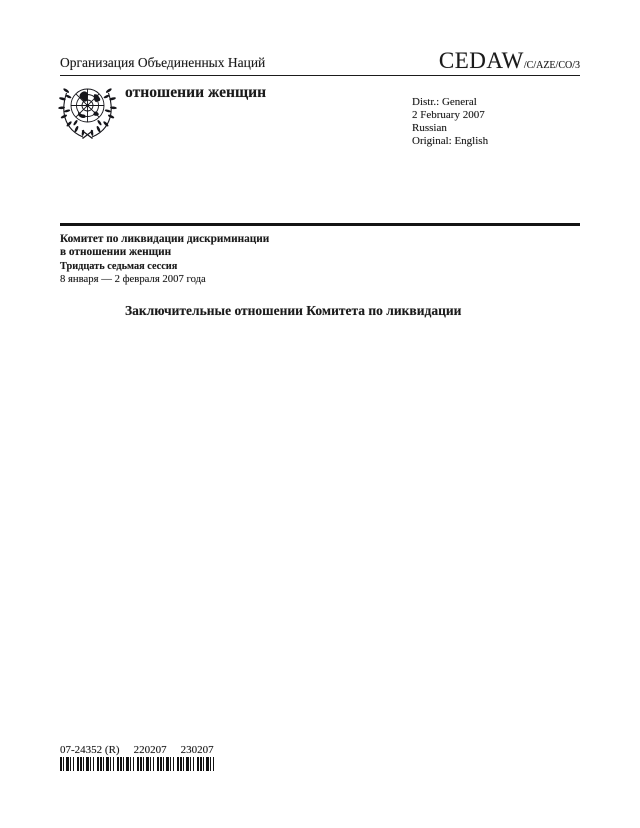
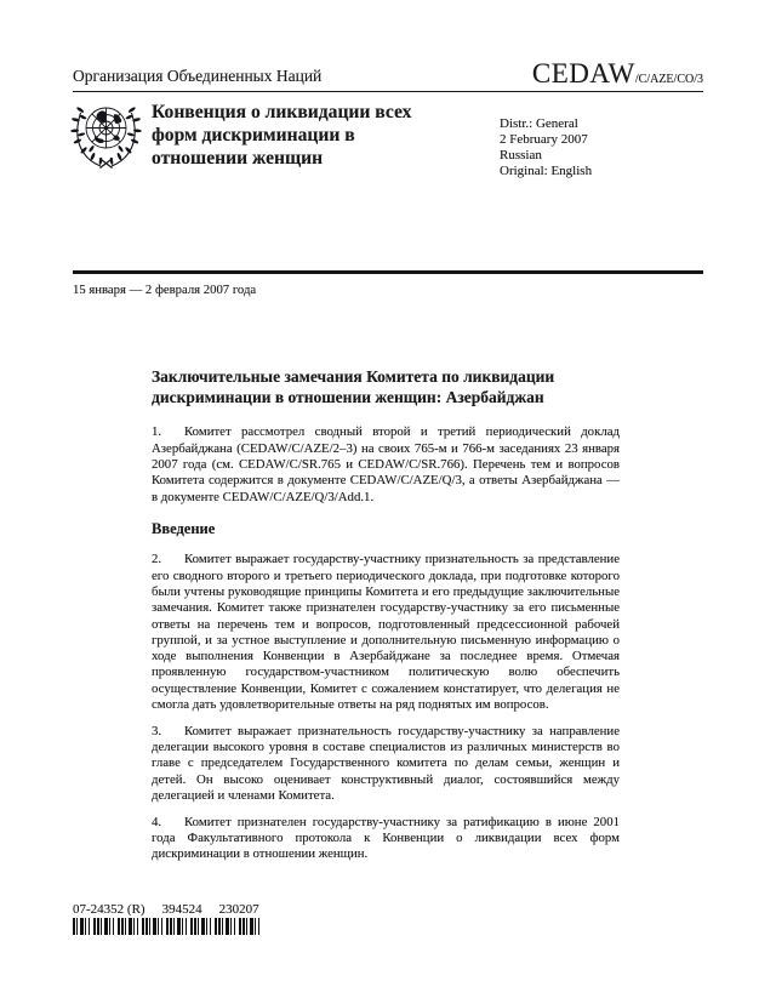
  Организация Объединенных Наций
  CEDAW/C/AZE/CO/3
+ Конвенция о ликвидации всех
+ форм дискриминации в
  отношении женщин
  Distr.: General
  2 February 2007
  Russian
  Original: English
- Комитет по ликвидации дискриминации
- в отношении женщин
- Тридцать седьмая сессия
- 8 января — 2 февраля 2007 года
+ 15 января — 2 февраля 2007 года
- Заключительные отношении Комитета по ликвидации
+ Заключительные замечания Комитета по ликвидации
+ дискриминации в отношении женщин: Азербайджан
+ 1. Комитет рассмотрел сводный второй и третий периодический доклад Азербайджана (CEDAW/C/AZE/2–3) на своих 765-м и 766-м заседаниях 23 января 2007 года (см. CEDAW/C/SR.765 и CEDAW/C/SR.766). Перечень тем и вопросов Комитета содержится в документе CEDAW/C/AZE/Q/3, а ответы Азербайджана — в документе CEDAW/C/AZE/Q/3/Add.1.
+ Введение
+ 2. Комитет выражает государству-участнику признательность за представление его сводного второго и третьего периодического доклада, при подготовке которого были учтены руководящие принципы Комитета и его предыдущие заключительные замечания. Комитет также признателен государству-участнику за его письменные ответы на перечень тем и вопросов, подготовленный предсессионной рабочей группой, и за устное выступление и дополнительную письменную информацию о ходе выполнения Конвенции в Азербайджане за последнее время. Отмечая проявленную государством-участником политическую волю обеспечить осуществление Конвенции, Комитет с сожалением констатирует, что делегация не смогла дать удовлетворительные ответы на ряд поднятых им вопросов.
+ 3. Комитет выражает признательность государству-участнику за направление делегации высокого уровня в составе специалистов из различных министерств во главе с председателем Государственного комитета по делам семьи, женщин и детей. Он высоко оценивает конструктивный диалог, состоявшийся между делегацией и членами Комитета.
+ 4. Комитет признателен государству-участнику за ратификацию в июне 2001 года Факультативного протокола к Конвенции о ликвидации всех форм дискриминации в отношении женщин.
- 07-24352 (R) 220207 230207
+ 07-24352 (R) 394524 230207
